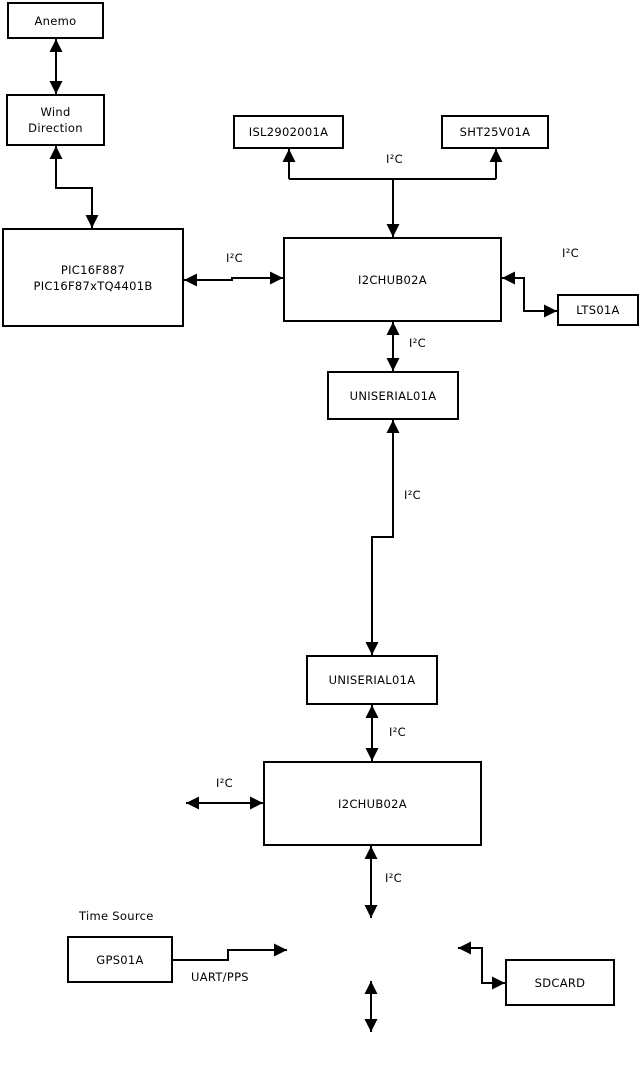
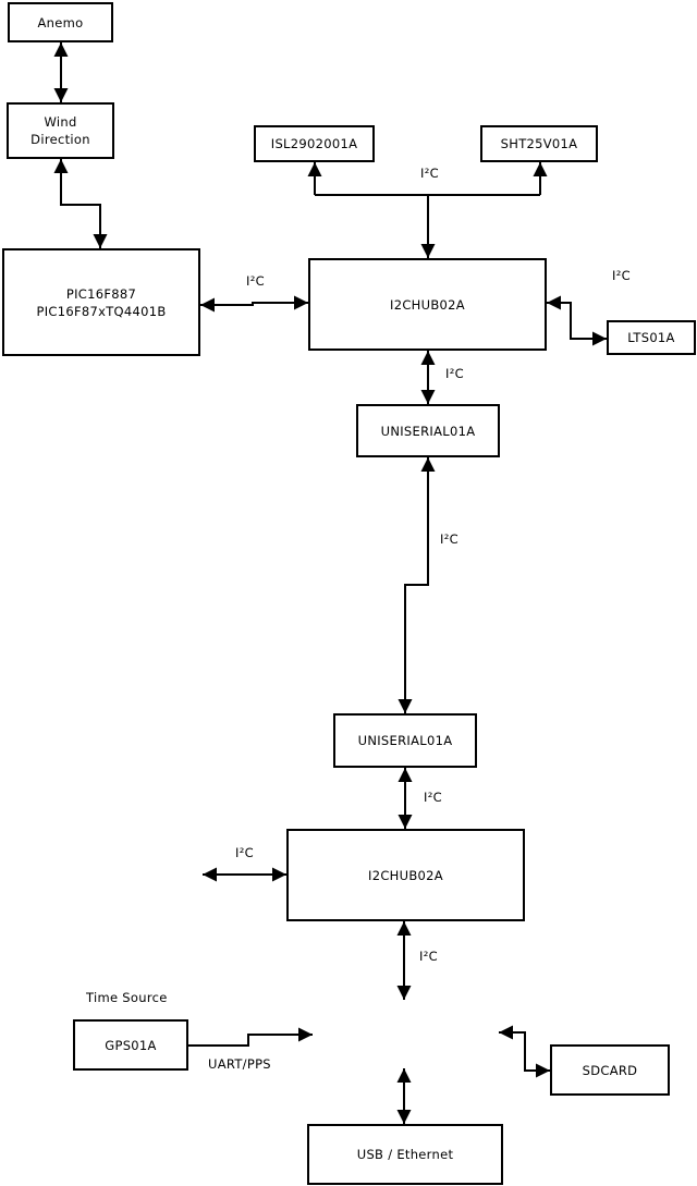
  Anemo
  Wind
  Direction
  PIC16F887
  PIC16F87xTQ4401B
  ISL2902001A
  SHT25V01A
  I2CHUB02A
  LTS01A
  UNISERIAL01A
  UNISERIAL01A
  I2CHUB02A
  GPS01A
  SDCARD
+ USB / Ethernet
  I²C
  I²C
  I²C
  I²C
  I²C
  I²C
  I²C
  I²C
  Time Source
  UART/PPS
